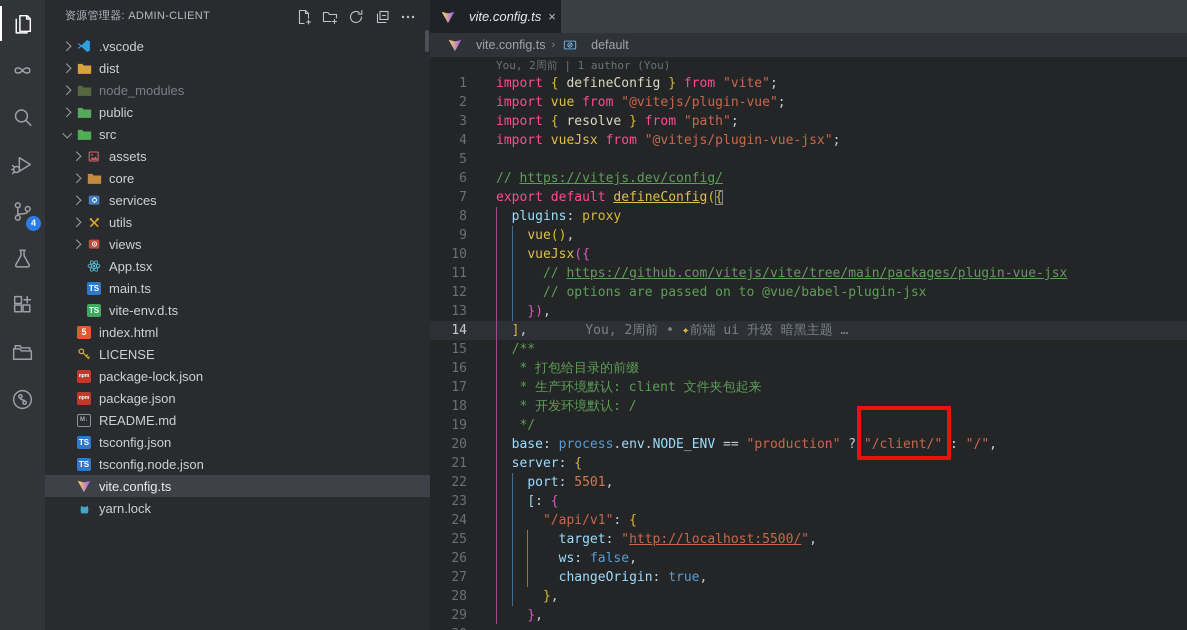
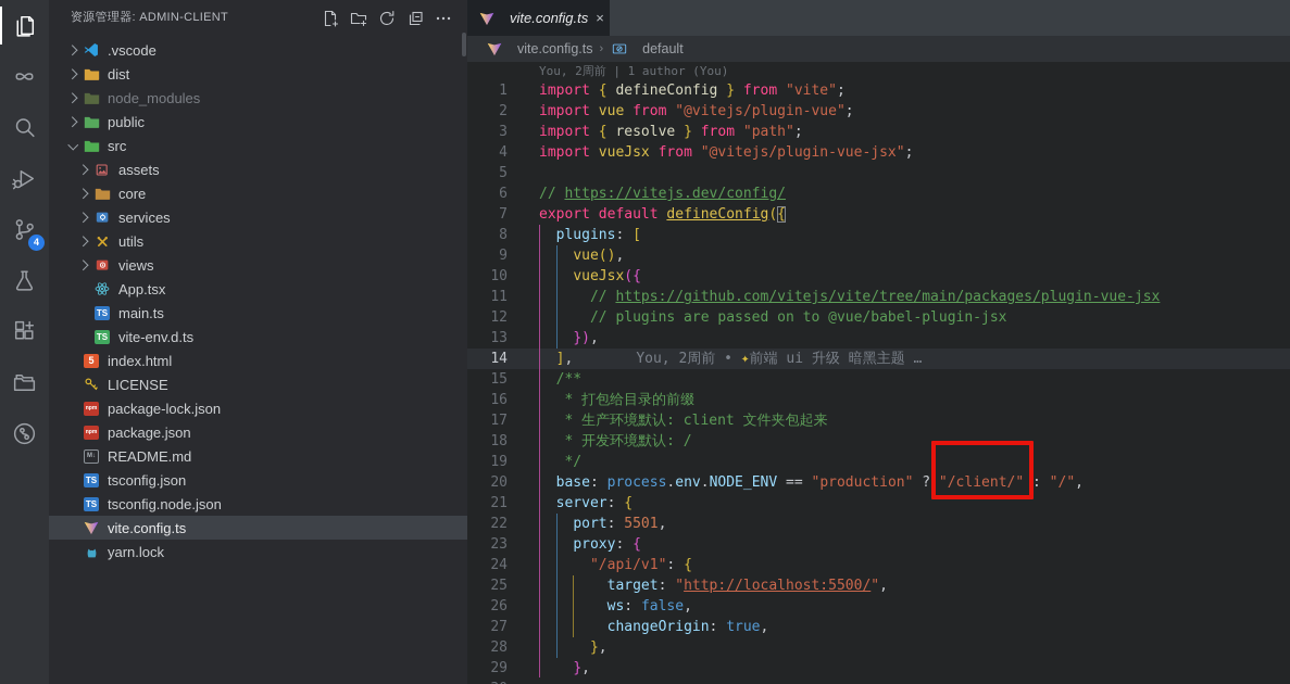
  4
  资源管理器: ADMIN-CLIENT
  .vscode
  dist
  node_modules
  public
  src
  assets
  core
  services
  utils
  views
  App.tsx
  TS
  main.ts
  TS
  vite-env.d.ts
  5
  index.html
  LICENSE
  package-lock.json
  package.json
  README.md
  TS
  tsconfig.json
  TS
  tsconfig.node.json
  vite.config.ts
  yarn.lock
  vite.config.ts
  ×
  vite.config.ts
  ›
  default
  You, 2周前 | 1 author (You)
  1
  import { defineConfig } from "vite";
  2
  import vue from "@vitejs/plugin-vue";
  3
  import { resolve } from "path";
  4
  import vueJsx from "@vitejs/plugin-vue-jsx";
  5
  6
  // https://vitejs.dev/config/
  7
  export default defineConfig({
  8
- plugins: proxy
+ plugins: [
  9
  vue(),
  10
  vueJsx({
  11
  // https://github.com/vitejs/vite/tree/main/packages/plugin-vue-jsx
  12
- // options are passed on to @vue/babel-plugin-jsx
+ // plugins are passed on to @vue/babel-plugin-jsx
  13
  }),
  14
  ], You, 2周前 • ✦前端 ui 升级 暗黑主题 …
  15
  /**
  16
  * 打包给目录的前缀
  17
  * 生产环境默认: client 文件夹包起来
  18
  * 开发环境默认: /
  19
  */
  20
  base: process.env.NODE_ENV == "production" ? "/client/" : "/",
  21
  server: {
  22
  port: 5501,
  23
- [: {
+ proxy: {
  24
  "/api/v1": {
  25
  target: "http://localhost:5500/",
  26
  ws: false,
  27
  changeOrigin: true,
  28
  },
  29
  },
